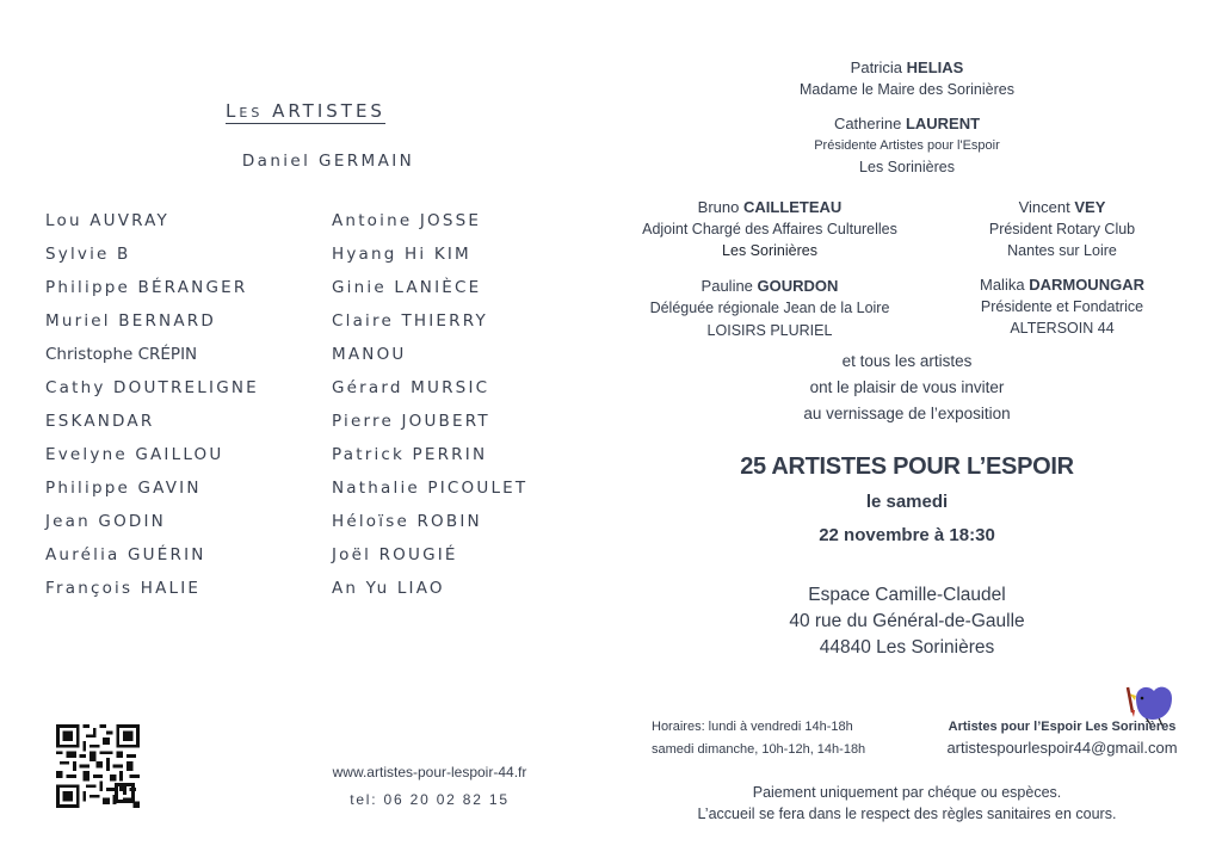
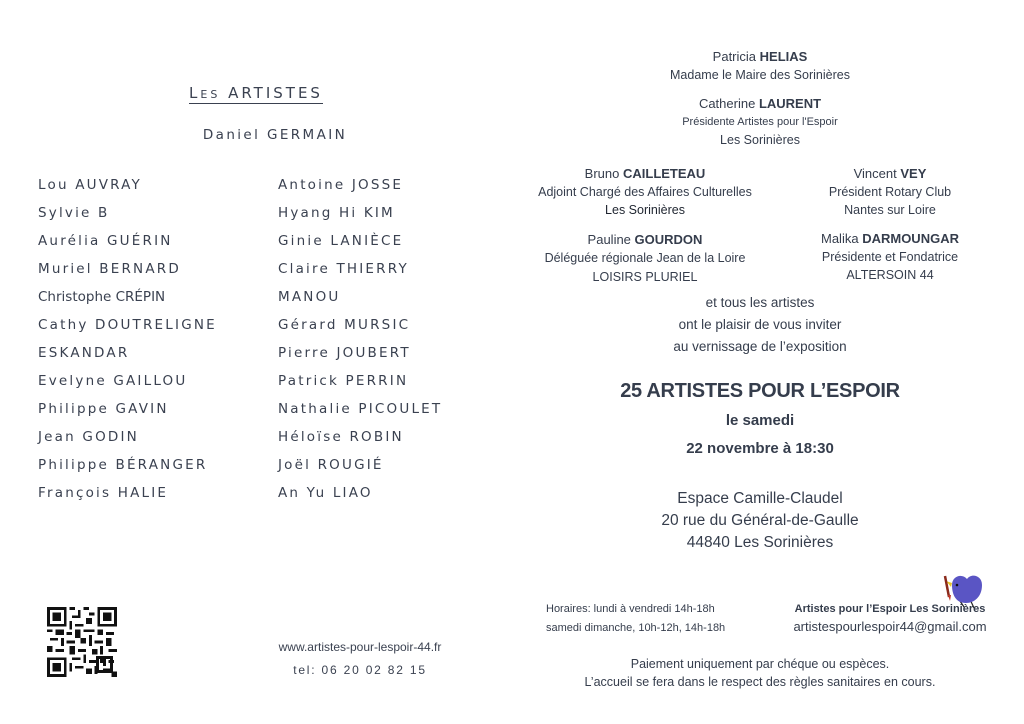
  LES ARTISTES
  Daniel GERMAIN
  Lou AUVRAY
  Sylvie B
- Philippe BÉRANGER
+ Aurélia GUÉRIN
  Muriel BERNARD
  Christophe CRÉPIN
  Cathy DOUTRELIGNE
  ESKANDAR
  Evelyne GAILLOU
  Philippe GAVIN
  Jean GODIN
- Aurélia GUÉRIN
+ Philippe BÉRANGER
  François HALIE
  Antoine JOSSE
  Hyang Hi KIM
  Ginie LANIÈCE
  Claire THIERRY
  MANOU
  Gérard MURSIC
  Pierre JOUBERT
  Patrick PERRIN
  Nathalie PICOULET
  Héloïse ROBIN
  Joël ROUGIÉ
  An Yu LIAO
  www.artistes-pour-lespoir-44.fr
  tel: 06 20 02 82 15
  Patricia HELIAS
  Madame le Maire des Sorinières
  Catherine LAURENT
  Présidente Artistes pour l'Espoir
  Les Sorinières
  Bruno CAILLETEAU
  Adjoint Chargé des Affaires Culturelles
  Les Sorinières
  Vincent VEY
  Président Rotary Club
  Nantes sur Loire
  Pauline GOURDON
  Déléguée régionale Jean de la Loire
  LOISIRS PLURIEL
  Malika DARMOUNGAR
  Présidente et Fondatrice
  ALTERSOIN 44
  et tous les artistes
  ont le plaisir de vous inviter
  au vernissage de l’exposition
  25 ARTISTES POUR L’ESPOIR
  le samedi
  22 novembre à 18:30
  Espace Camille-Claudel
- 40 rue du Général-de-Gaulle
+ 20 rue du Général-de-Gaulle
  44840 Les Sorinières
  Horaires: lundi à vendredi 14h-18h
  samedi dimanche, 10h-12h, 14h-18h
  Artistes pour l’Espoir Les Sorinières
  artistespourlespoir44@gmail.com
  Paiement uniquement par chéque ou espèces.
  L’accueil se fera dans le respect des règles sanitaires en cours.
